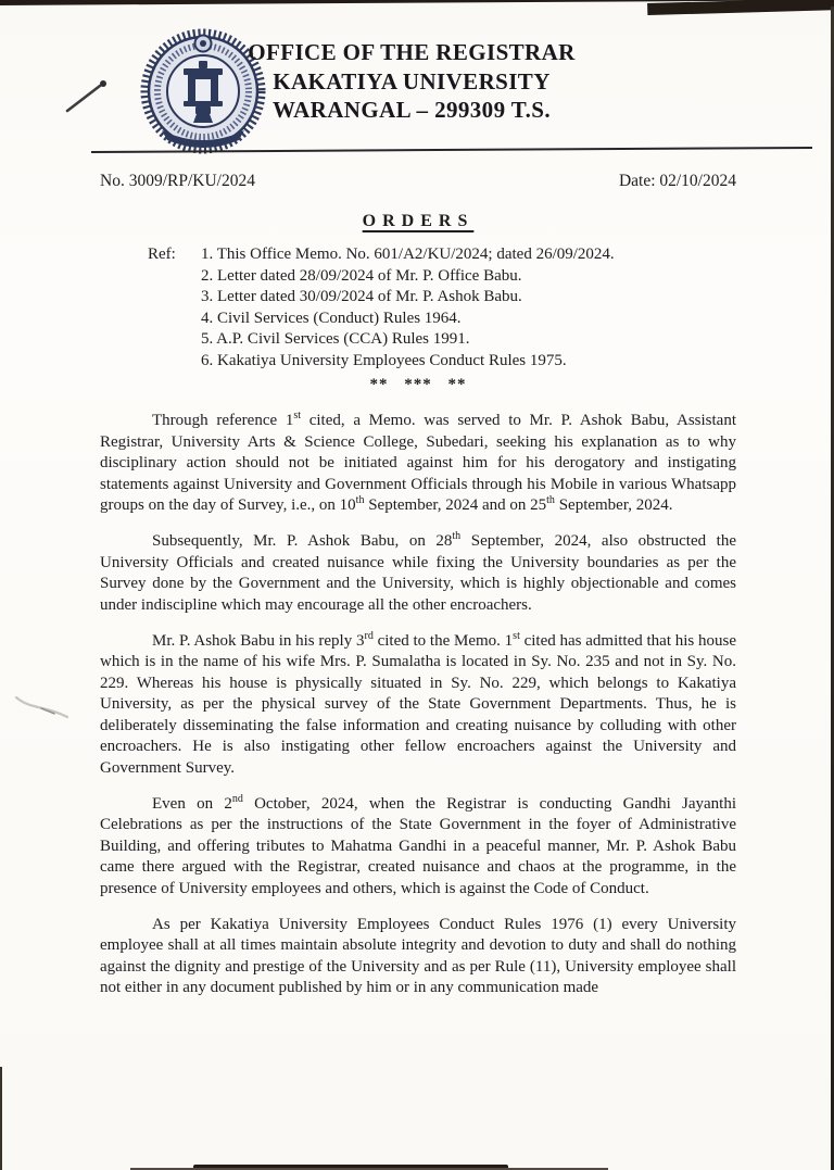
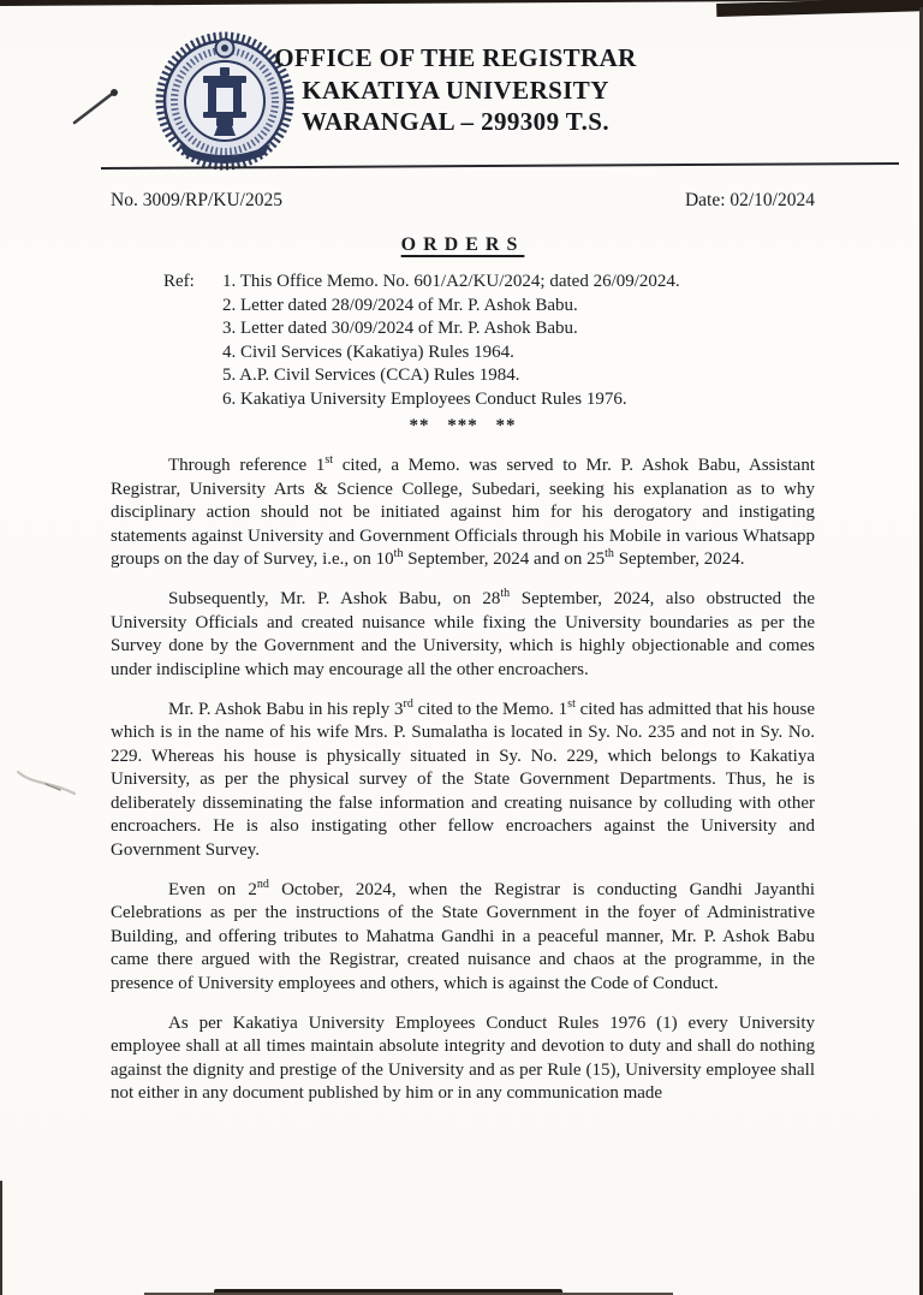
  OFFICE OF THE REGISTRAR
  KAKATIYA UNIVERSITY
  WARANGAL – 299309 T.S.
- No. 3009/RP/KU/2024
+ No. 3009/RP/KU/2025
  Date: 02/10/2024
  ORDERS
  Ref:
  1. This Office Memo. No. 601/A2/KU/2024; dated 26/09/2024.
- 2. Letter dated 28/09/2024 of Mr. P. Office Babu.
+ 2. Letter dated 28/09/2024 of Mr. P. Ashok Babu.
  3. Letter dated 30/09/2024 of Mr. P. Ashok Babu.
- 4. Civil Services (Conduct) Rules 1964.
+ 4. Civil Services (Kakatiya) Rules 1964.
- 5. A.P. Civil Services (CCA) Rules 1991.
+ 5. A.P. Civil Services (CCA) Rules 1984.
- 6. Kakatiya University Employees Conduct Rules 1975.
+ 6. Kakatiya University Employees Conduct Rules 1976.
  ** *** **
  Through reference 1st cited, a Memo. was served to Mr. P. Ashok Babu, Assistant Registrar, University Arts & Science College, Subedari, seeking his explanation as to why disciplinary action should not be initiated against him for his derogatory and instigating statements against University and Government Officials through his Mobile in various Whatsapp groups on the day of Survey, i.e., on 10th September, 2024 and on 25th September, 2024.
  Subsequently, Mr. P. Ashok Babu, on 28th September, 2024, also obstructed the University Officials and created nuisance while fixing the University boundaries as per the Survey done by the Government and the University, which is highly objectionable and comes under indiscipline which may encourage all the other encroachers.
  Mr. P. Ashok Babu in his reply 3rd cited to the Memo. 1st cited has admitted that his house which is in the name of his wife Mrs. P. Sumalatha is located in Sy. No. 235 and not in Sy. No. 229. Whereas his house is physically situated in Sy. No. 229, which belongs to Kakatiya University, as per the physical survey of the State Government Departments. Thus, he is deliberately disseminating the false information and creating nuisance by colluding with other encroachers. He is also instigating other fellow encroachers against the University and Government Survey.
  Even on 2nd October, 2024, when the Registrar is conducting Gandhi Jayanthi Celebrations as per the instructions of the State Government in the foyer of Administrative Building, and offering tributes to Mahatma Gandhi in a peaceful manner, Mr. P. Ashok Babu came there argued with the Registrar, created nuisance and chaos at the programme, in the presence of University employees and others, which is against the Code of Conduct.
- As per Kakatiya University Employees Conduct Rules 1976 (1) every University employee shall at all times maintain absolute integrity and devotion to duty and shall do nothing against the dignity and prestige of the University and as per Rule (11), University employee shall not either in any document published by him or in any communication made
+ As per Kakatiya University Employees Conduct Rules 1976 (1) every University employee shall at all times maintain absolute integrity and devotion to duty and shall do nothing against the dignity and prestige of the University and as per Rule (15), University employee shall not either in any document published by him or in any communication made
